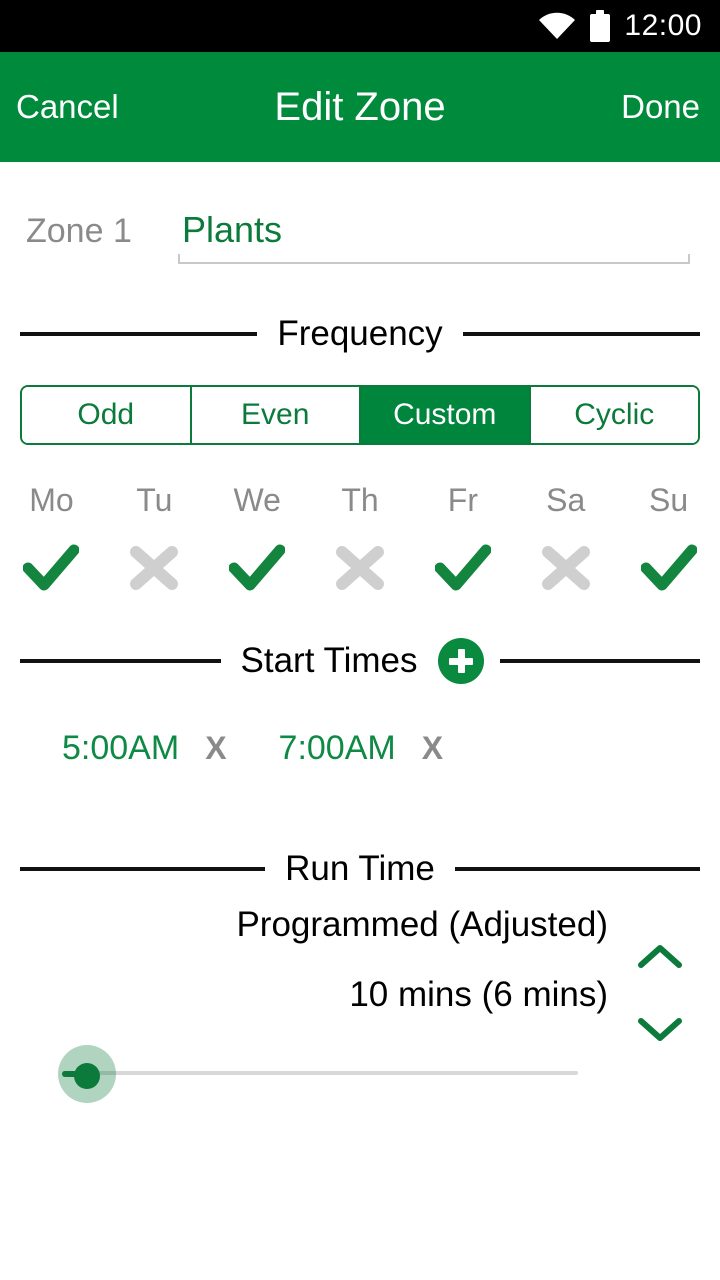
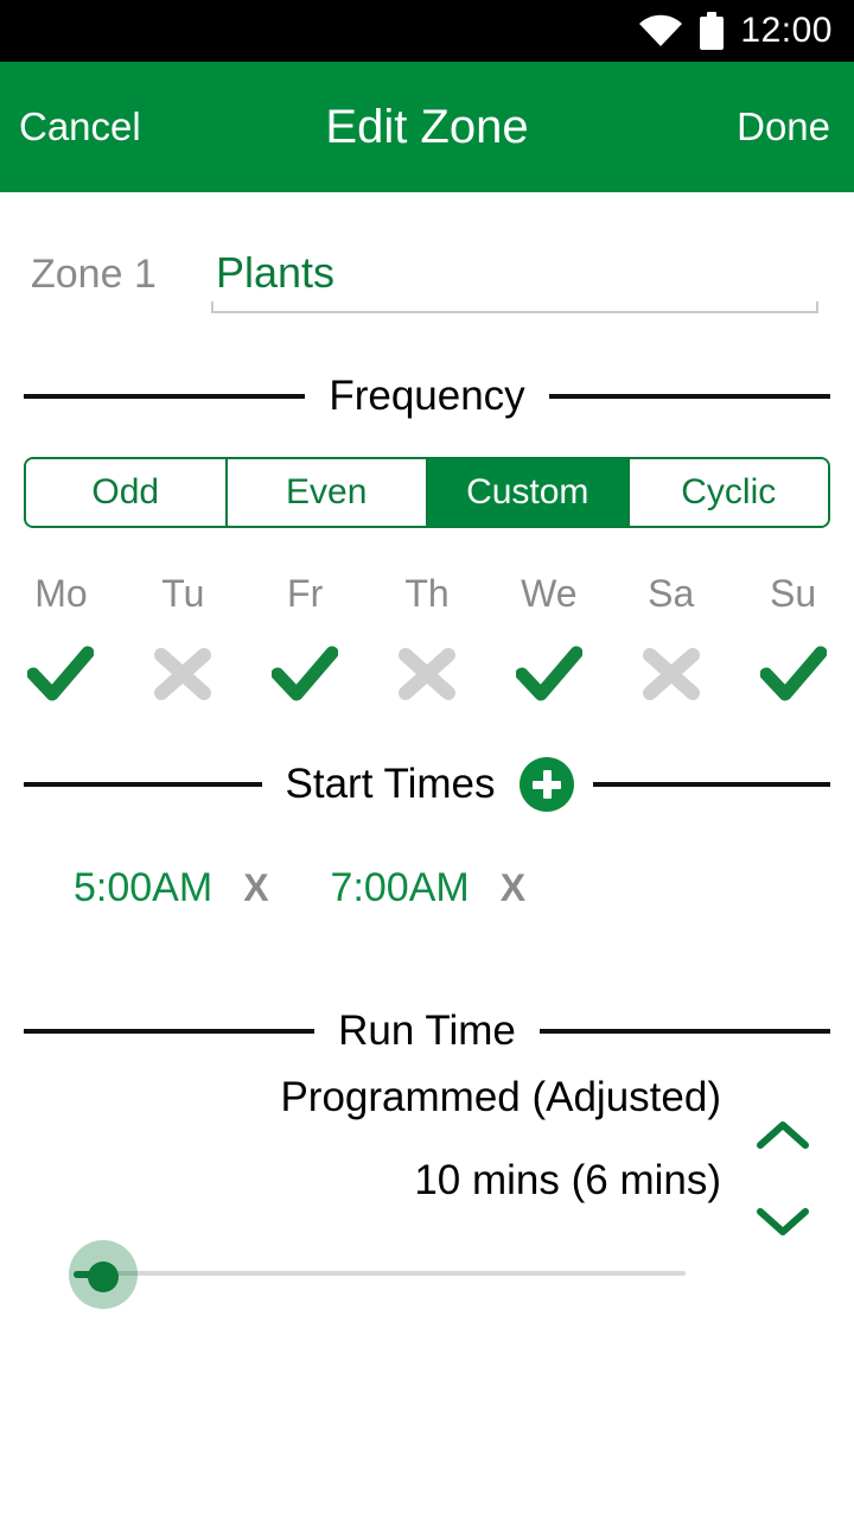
  12:00
  Cancel
  Edit Zone
  Done
  Zone 1
  Plants
  Frequency
  Odd
  Even
  Custom
  Cyclic
  Mo
  Tu
- We
+ Fr
  Th
- Fr
+ We
  Sa
  Su
  Start Times
  5:00AM
  X
  7:00AM
  X
  Run Time
  Programmed (Adjusted)
  10 mins (6 mins)
